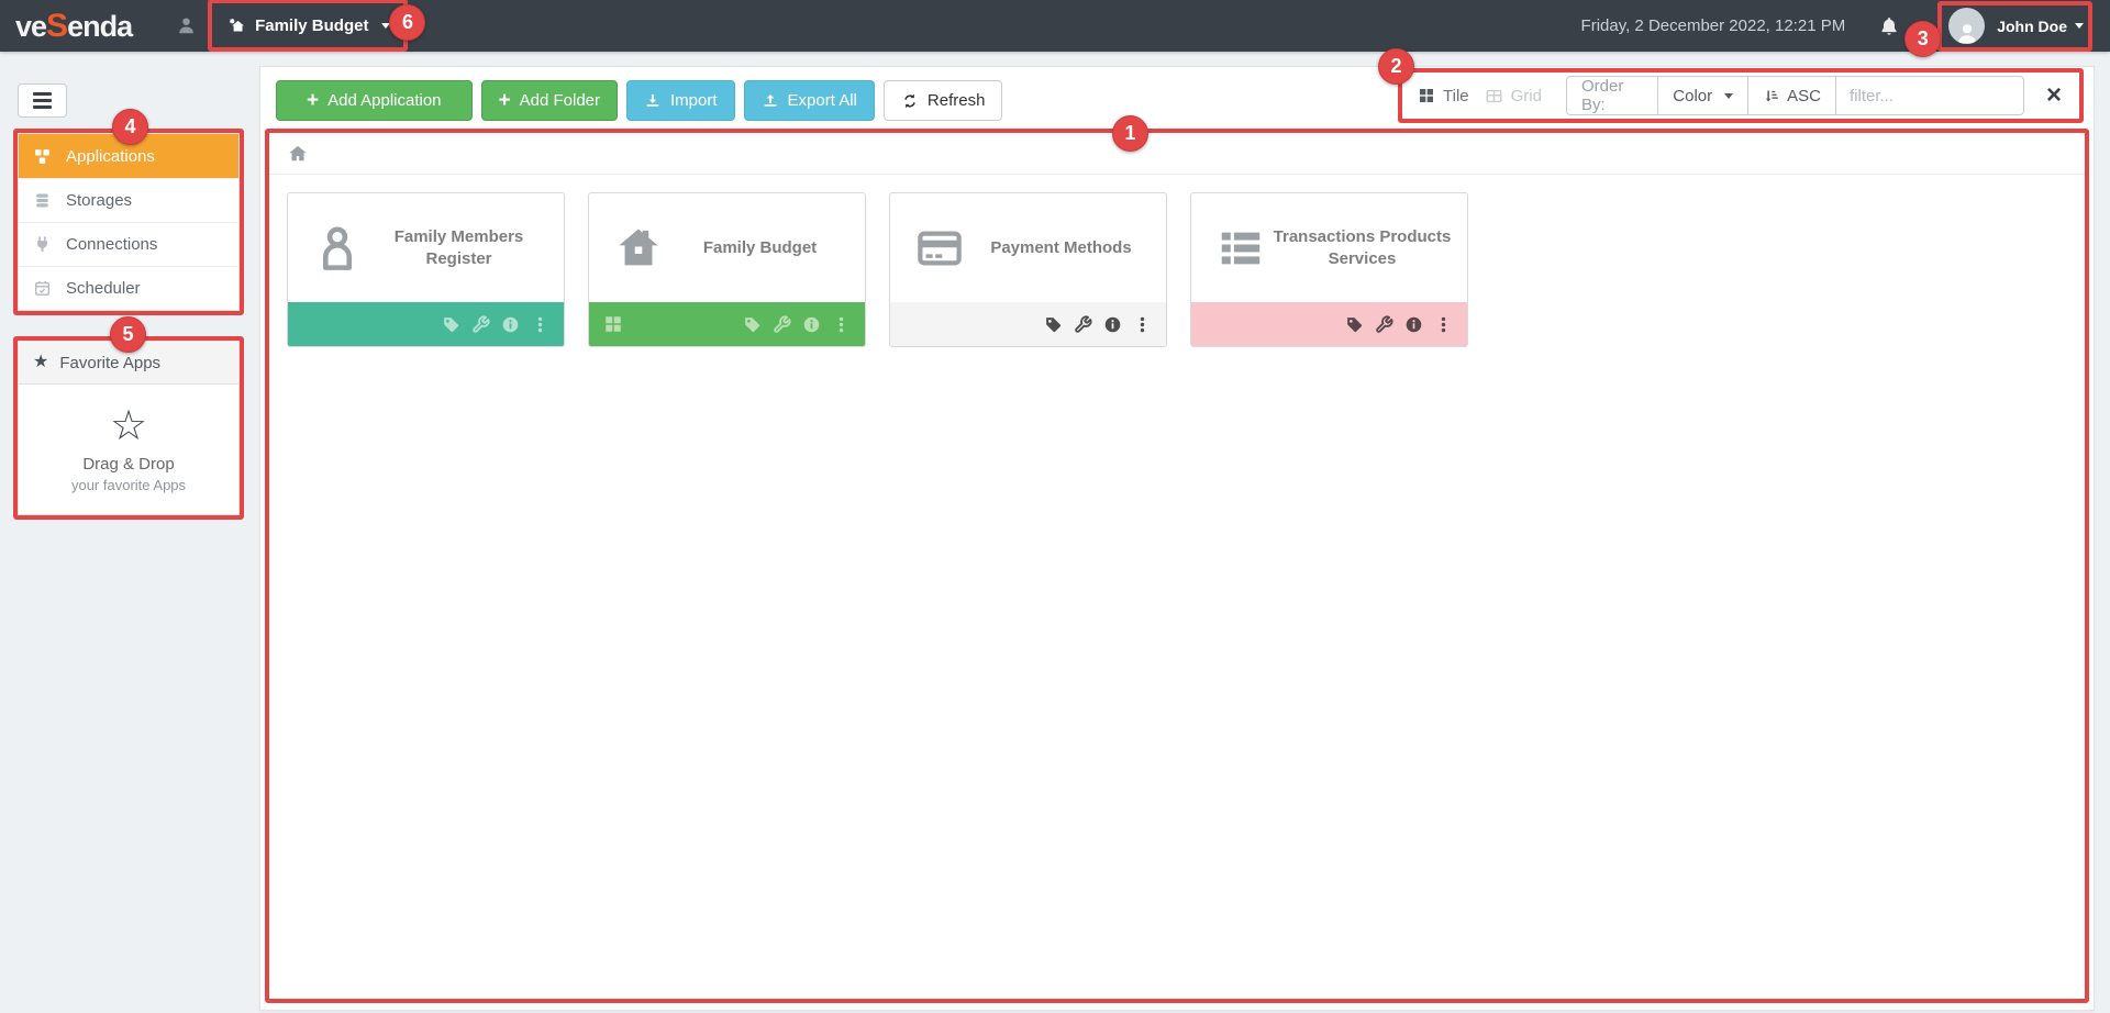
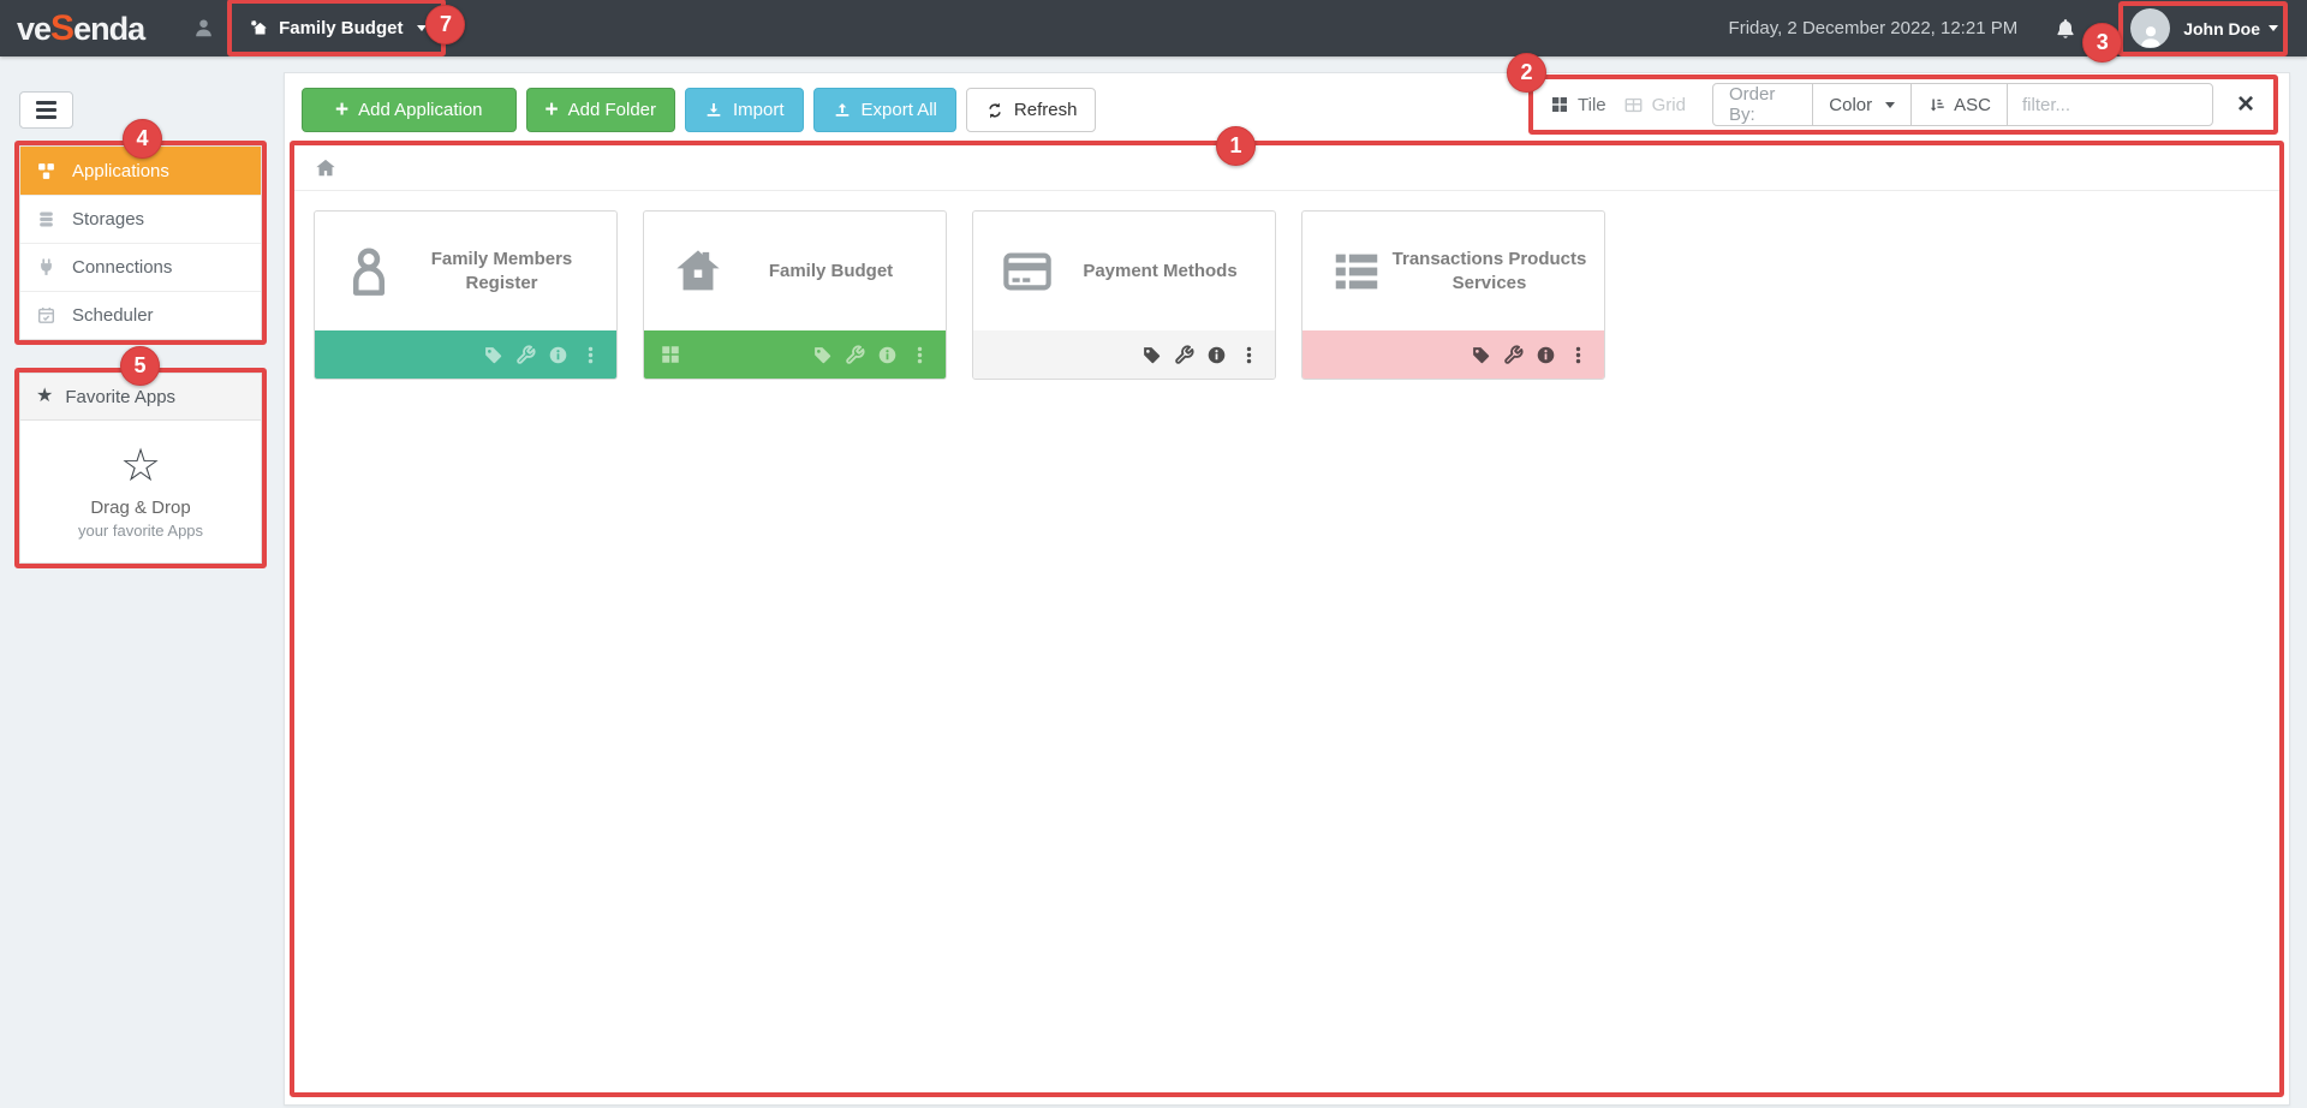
  veSenda
  Family Budget
- 6
+ 7
  Friday, 2 December 2022, 12:21 PM
  John Doe
  3
  +
  Add Application
  +
  Add Folder
  Import
  Export All
  Refresh
  Tile
  Grid
  Order By:
  Color
  ASC
  filter...
  ×
  2
  Applications
  Storages
  Connections
  Scheduler
  4
  ★
  Favorite Apps
  ☆
  Drag & Drop
  your favorite Apps
  5
  Family Members Register
  Family Budget
  Payment Methods
  Transactions Products Services
  1
